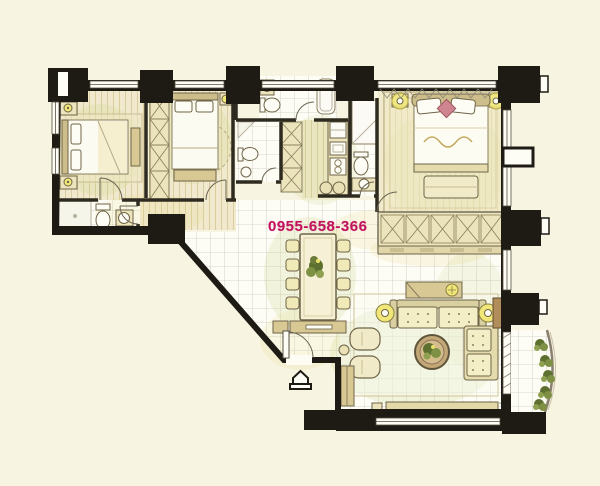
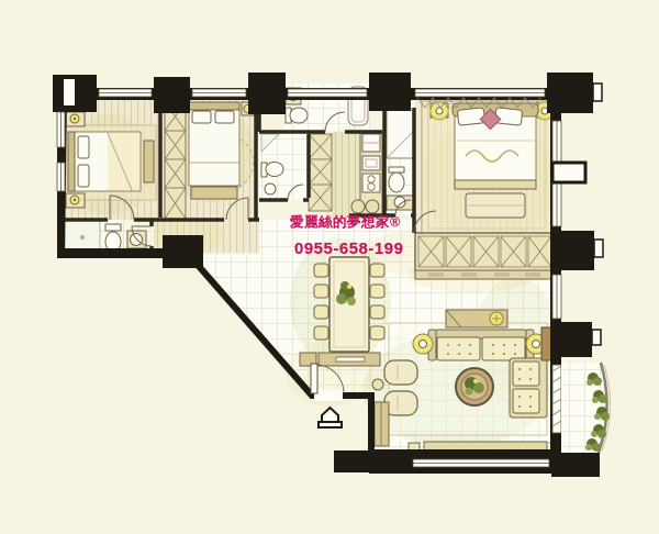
+ 愛麗絲的夢想家®
- 0955-658-366
+ 0955-658-199
